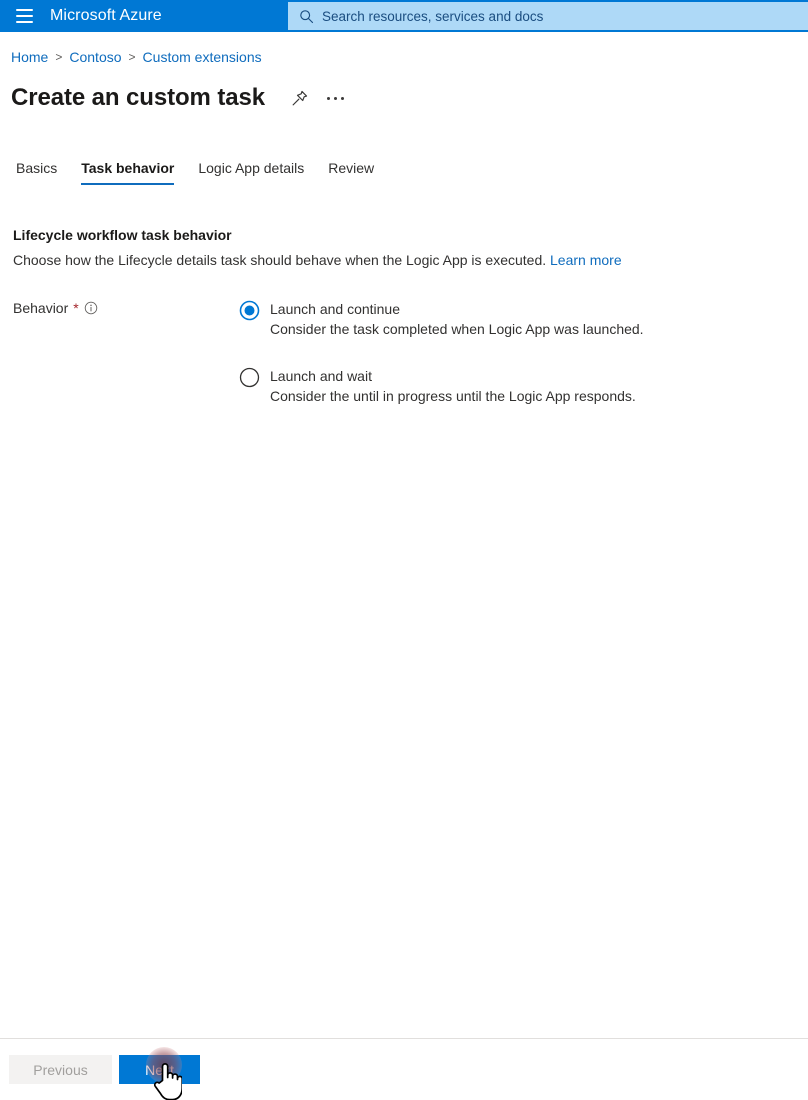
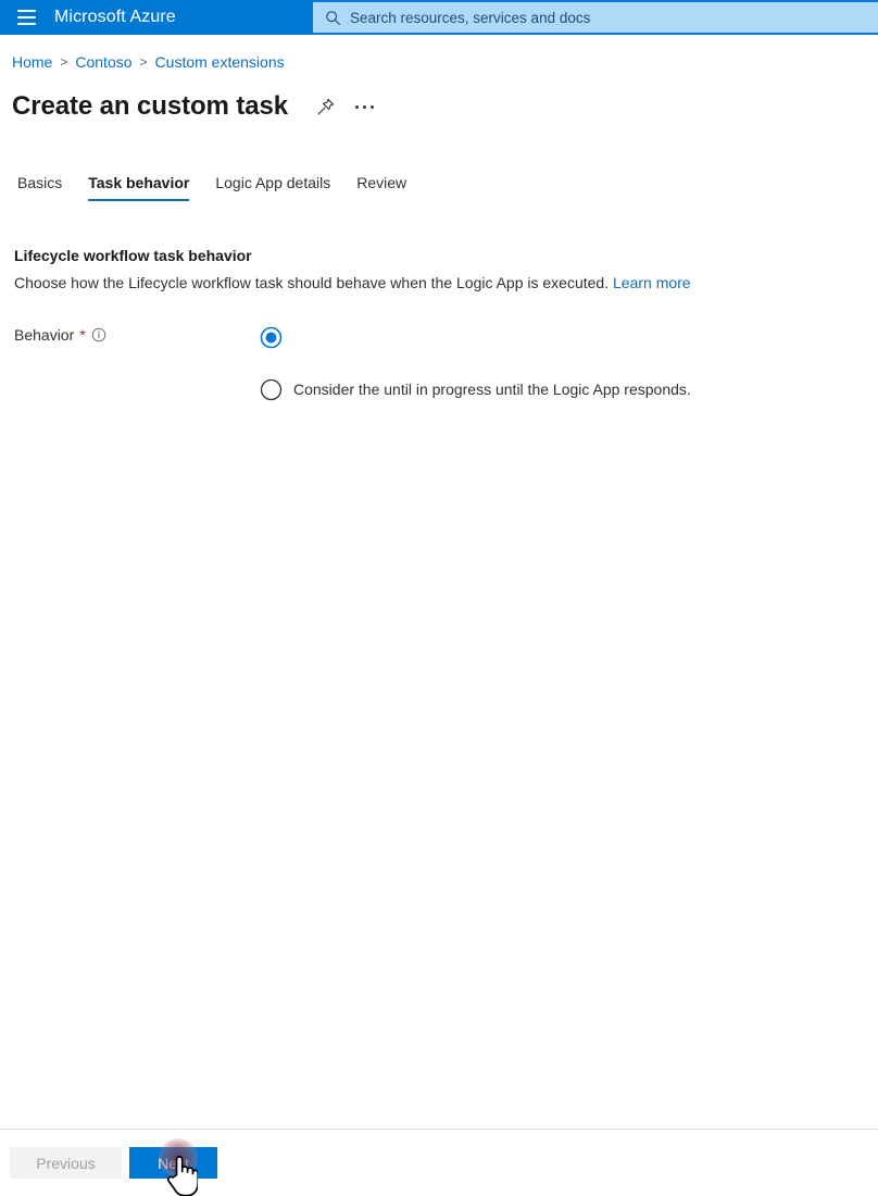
  Microsoft Azure
  Search resources, services and docs
  Home
  >
  Contoso
  >
  Custom extensions
  Create an custom task
  Basics
  Task behavior
  Logic App details
  Review
  Lifecycle workflow task behavior
- Choose how the Lifecycle details task should behave when the Logic App is executed. Learn more
+ Choose how the Lifecycle workflow task should behave when the Logic App is executed. Learn more
  Behavior
  *
- Launch and continue
- Consider the task completed when Logic App was launched.
- Launch and wait
  Consider the until in progress until the Logic App responds.
  Previous
